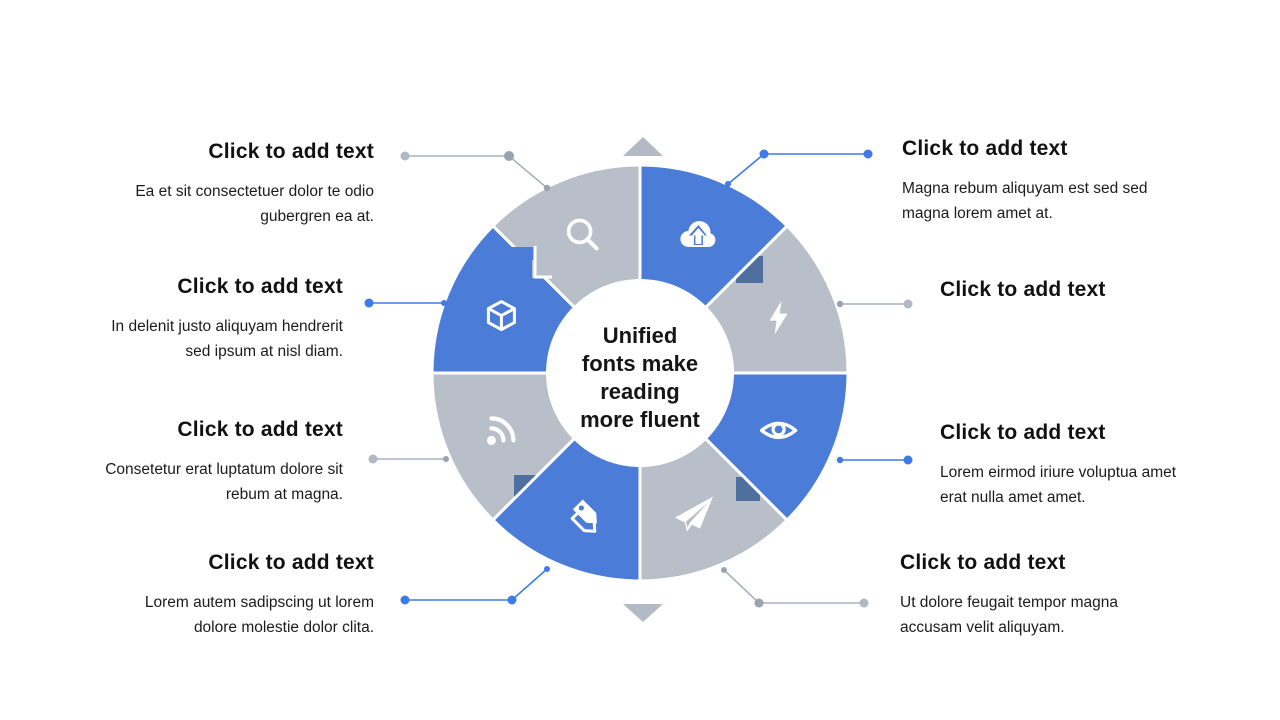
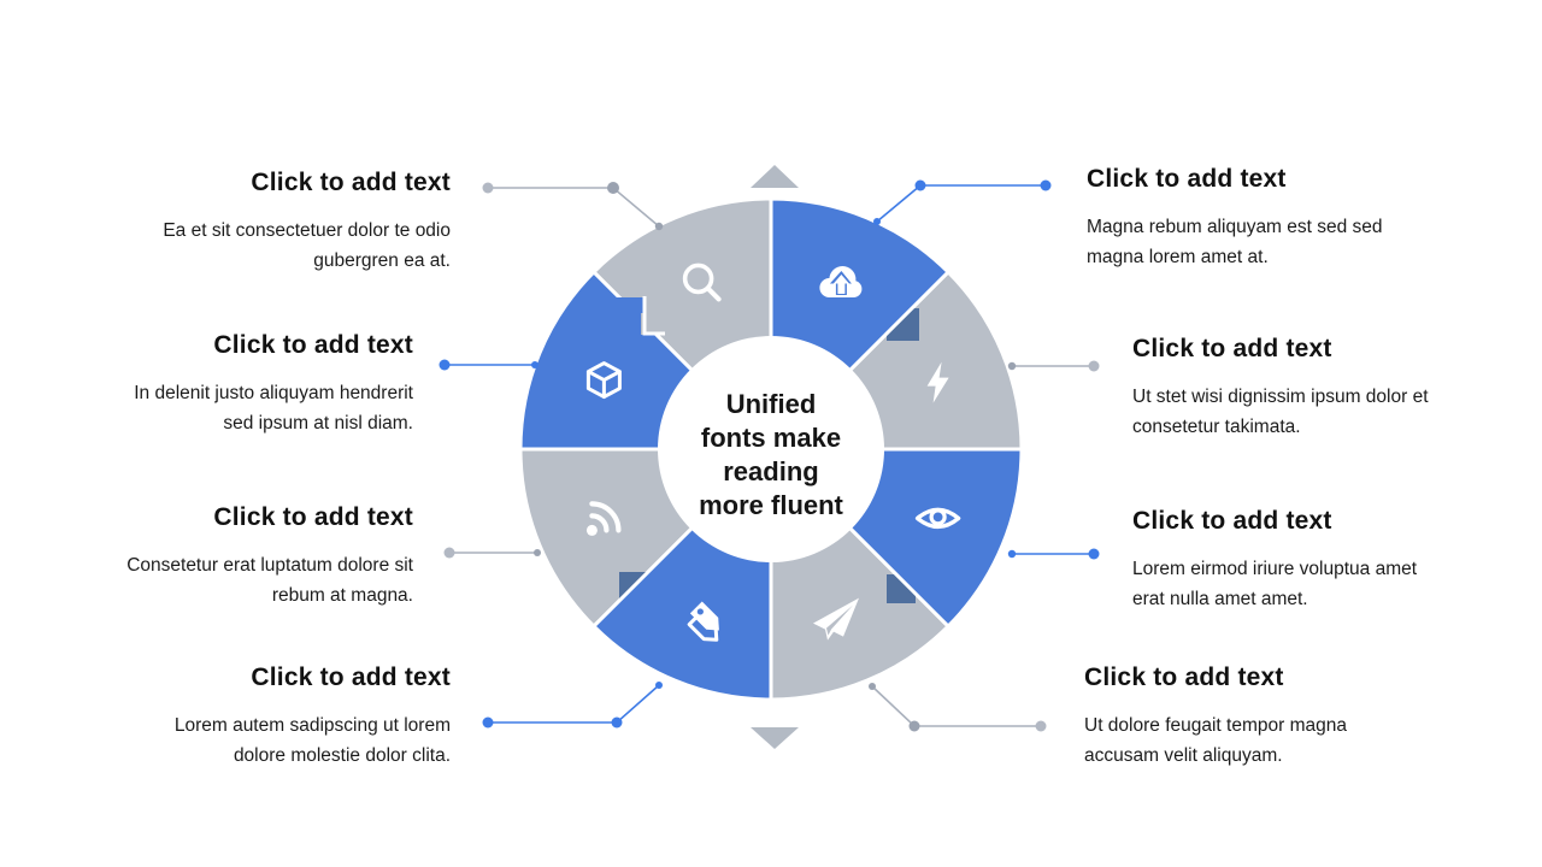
  Unified
  fonts make
  reading
  more fluent
  Click to add text
  Ea et sit consectetuer dolor te odio
  gubergren ea at.
  Click to add text
  In delenit justo aliquyam hendrerit
  sed ipsum at nisl diam.
  Click to add text
  Consetetur erat luptatum dolore sit
  rebum at magna.
  Click to add text
  Lorem autem sadipscing ut lorem
  dolore molestie dolor clita.
  Click to add text
  Magna rebum aliquyam est sed sed
  magna lorem amet at.
  Click to add text
+ Ut stet wisi dignissim ipsum dolor et
+ consetetur takimata.
  Click to add text
  Lorem eirmod iriure voluptua amet
  erat nulla amet amet.
  Click to add text
  Ut dolore feugait tempor magna
  accusam velit aliquyam.
